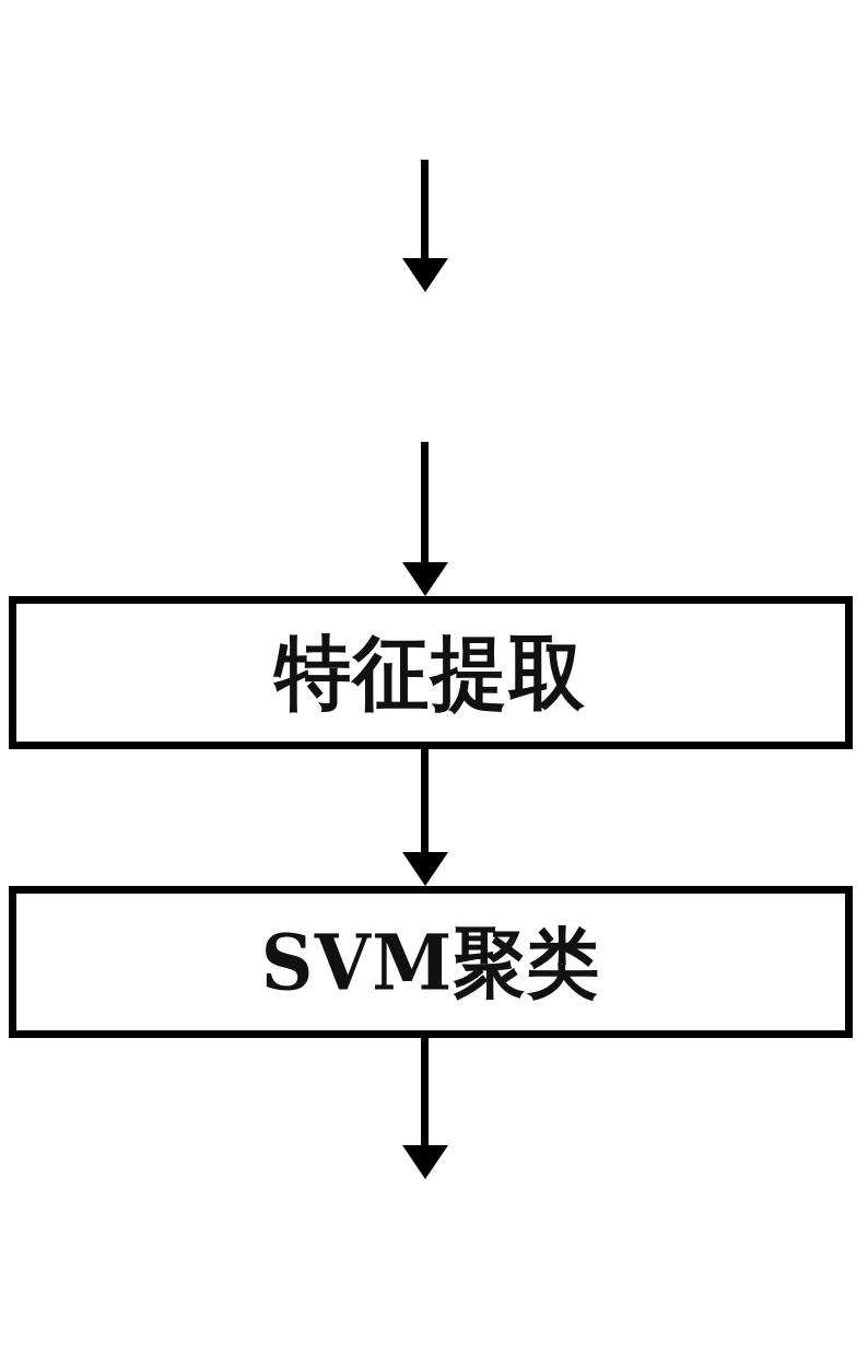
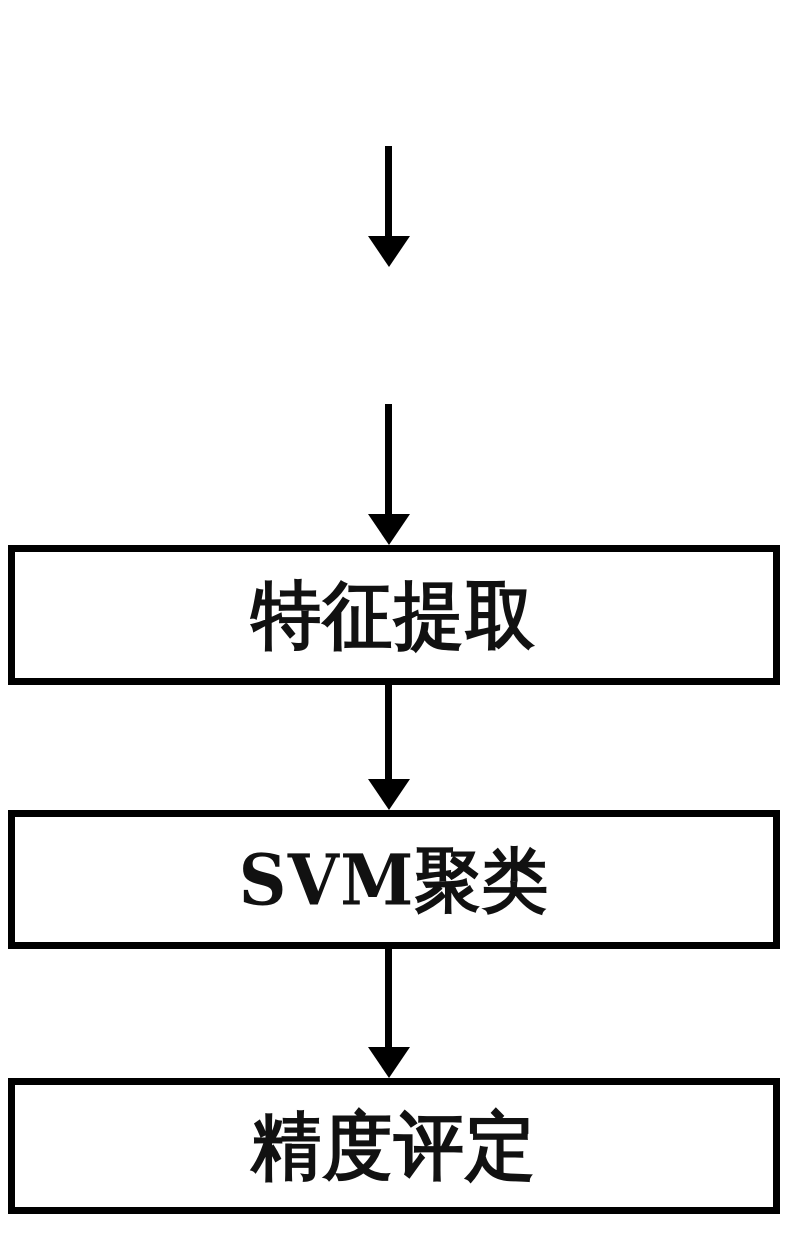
  特征提取
  SVM聚类
+ 精度评定
